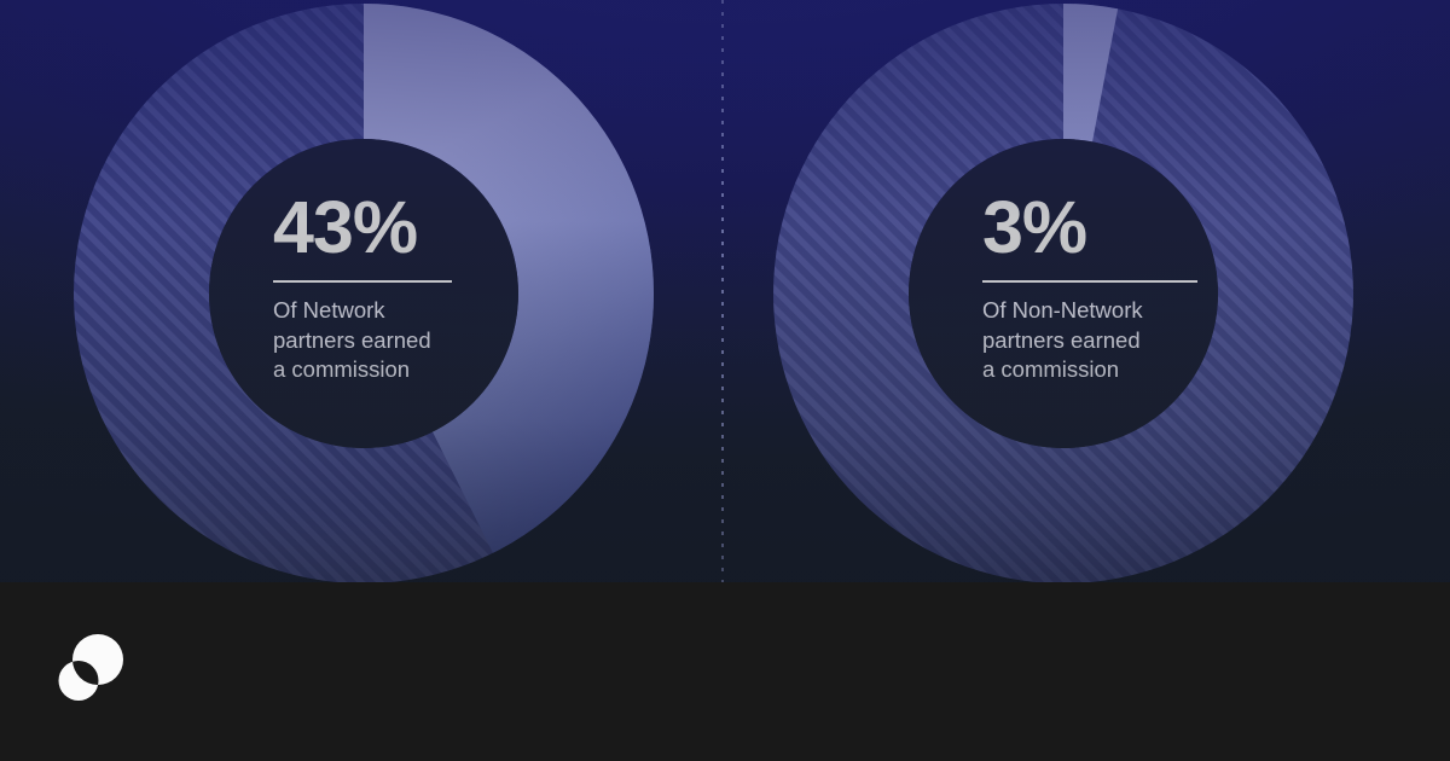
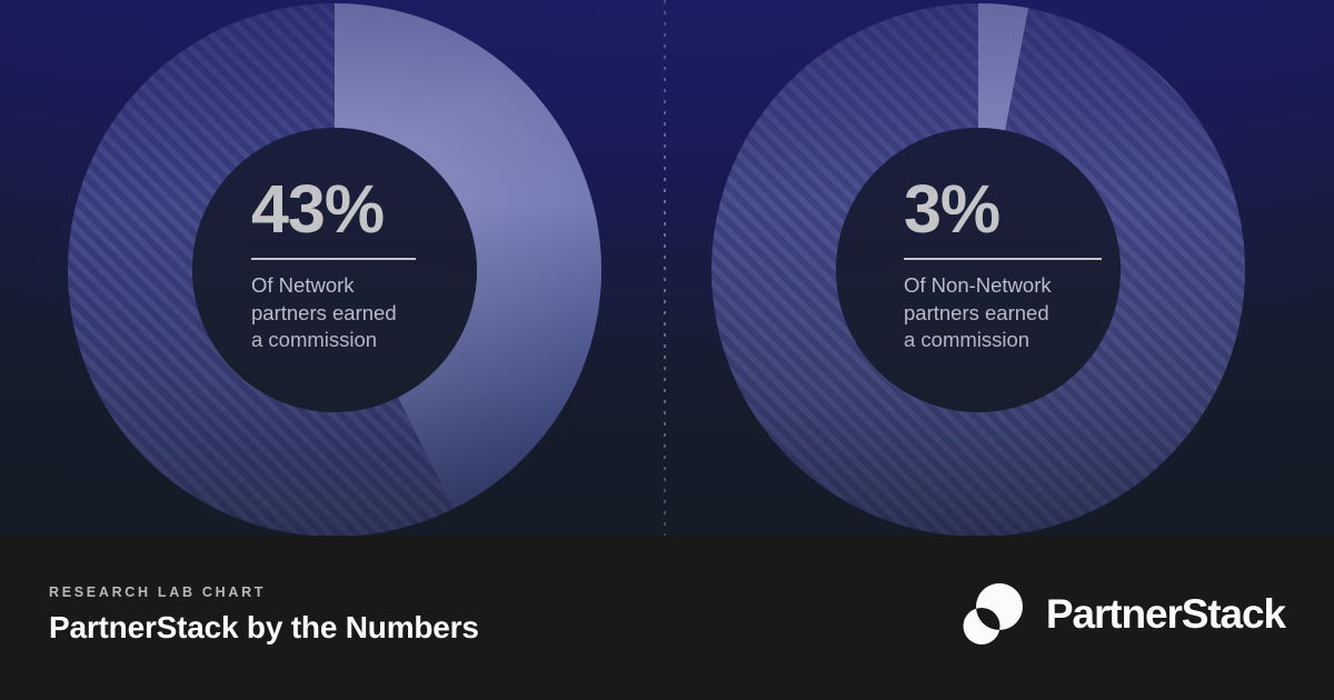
+ RESEARCH LAB CHART
+ PartnerStack by the Numbers
+ PartnerStack
